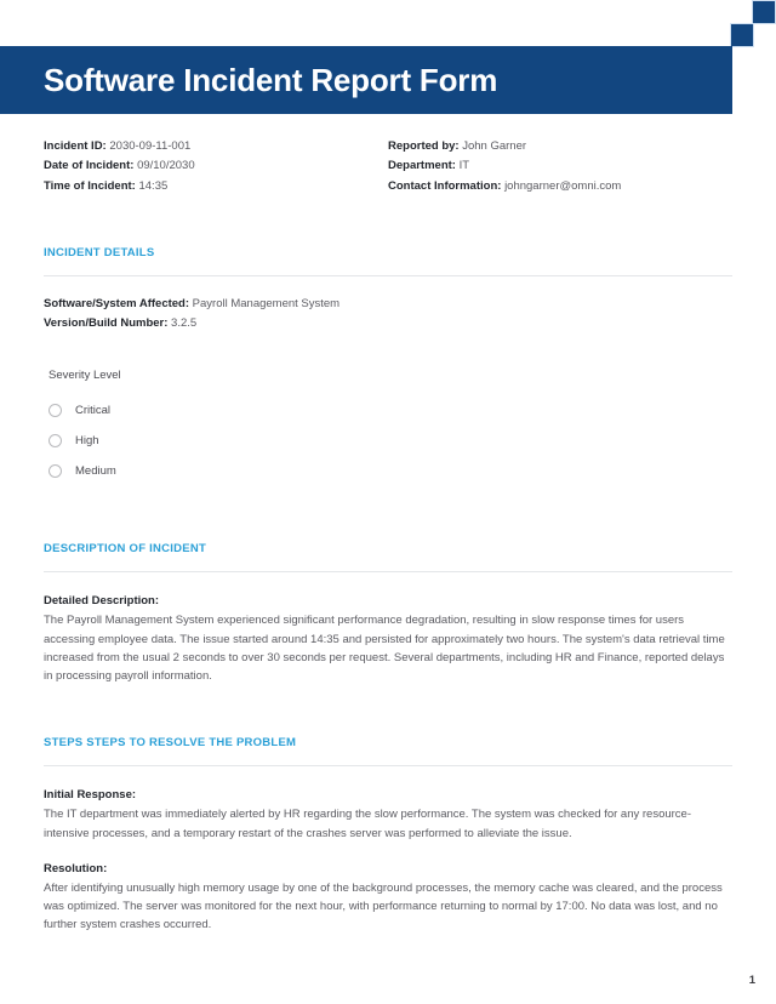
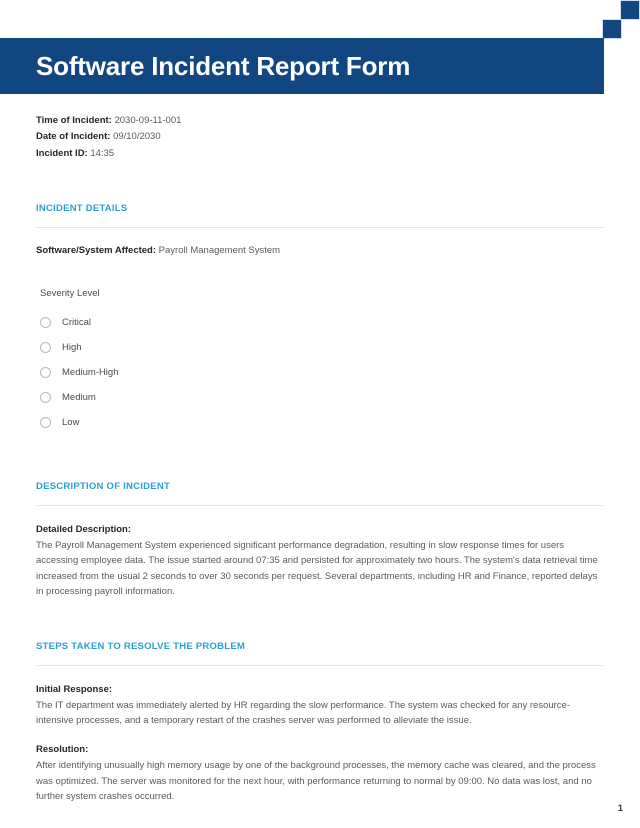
  Software Incident Report Form
- Incident ID: 2030-09-11-001
+ Time of Incident: 2030-09-11-001
  Date of Incident: 09/10/2030
- Time of Incident: 14:35
+ Incident ID: 14:35
- Reported by: John Garner
- Department: IT
- Contact Information: johngarner@omni.com
  INCIDENT DETAILS
  Software/System Affected: Payroll Management System
- Version/Build Number: 3.2.5
  Severity Level
  Critical
  High
+ Medium-High
  Medium
+ Low
  DESCRIPTION OF INCIDENT
  Detailed Description:
- The Payroll Management System experienced significant performance degradation, resulting in slow response times for users accessing employee data. The issue started around 14:35 and persisted for approximately two hours. The system's data retrieval time increased from the usual 2 seconds to over 30 seconds per request. Several departments, including HR and Finance, reported delays in processing payroll information.
+ The Payroll Management System experienced significant performance degradation, resulting in slow response times for users accessing employee data. The issue started around 07:35 and persisted for approximately two hours. The system's data retrieval time increased from the usual 2 seconds to over 30 seconds per request. Several departments, including HR and Finance, reported delays in processing payroll information.
- STEPS STEPS TO RESOLVE THE PROBLEM
+ STEPS TAKEN TO RESOLVE THE PROBLEM
  Initial Response:
  The IT department was immediately alerted by HR regarding the slow performance. The system was checked for any resource-intensive processes, and a temporary restart of the crashes server was performed to alleviate the issue.
  Resolution:
- After identifying unusually high memory usage by one of the background processes, the memory cache was cleared, and the process was optimized. The server was monitored for the next hour, with performance returning to normal by 17:00. No data was lost, and no further system crashes occurred.
+ After identifying unusually high memory usage by one of the background processes, the memory cache was cleared, and the process was optimized. The server was monitored for the next hour, with performance returning to normal by 09:00. No data was lost, and no further system crashes occurred.
  1
